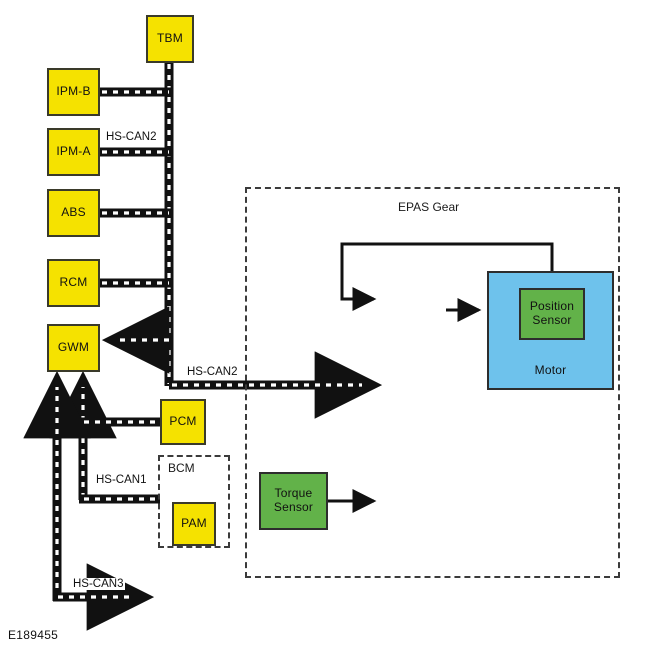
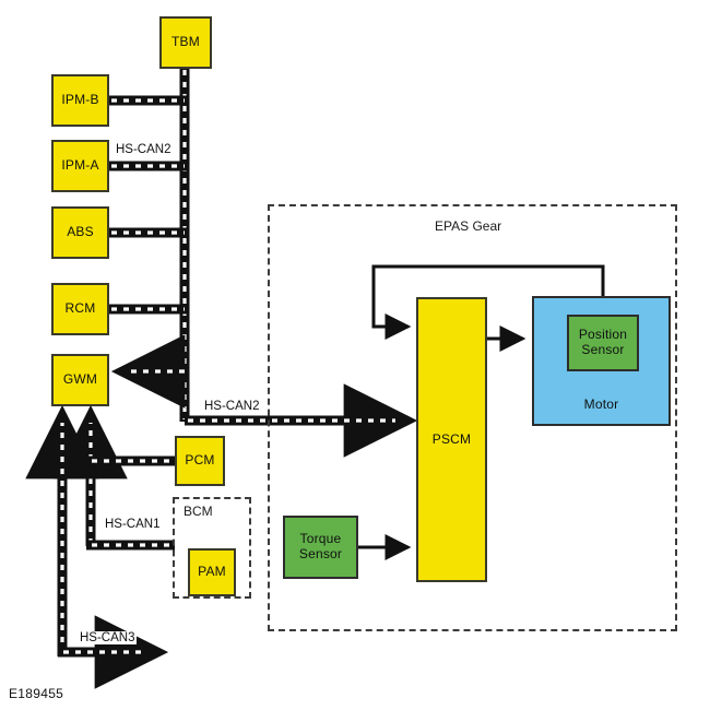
  EPAS Gear
  BCM
  TBM
  IPM-B
  IPM-A
  ABS
  RCM
  GWM
  PCM
  PAM
+ PSCM
  Motor
  Position
  Sensor
  Torque
  Sensor
  HS-CAN2
  HS-CAN2
  HS-CAN1
  HS-CAN3
  E189455
